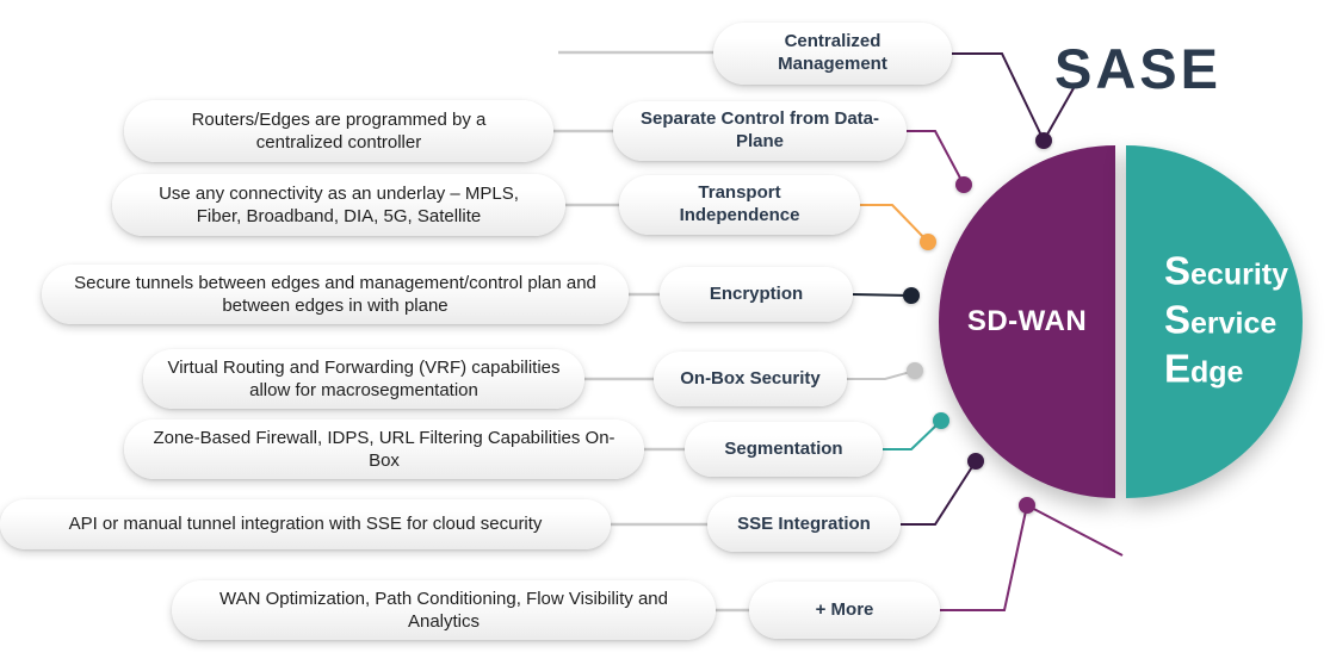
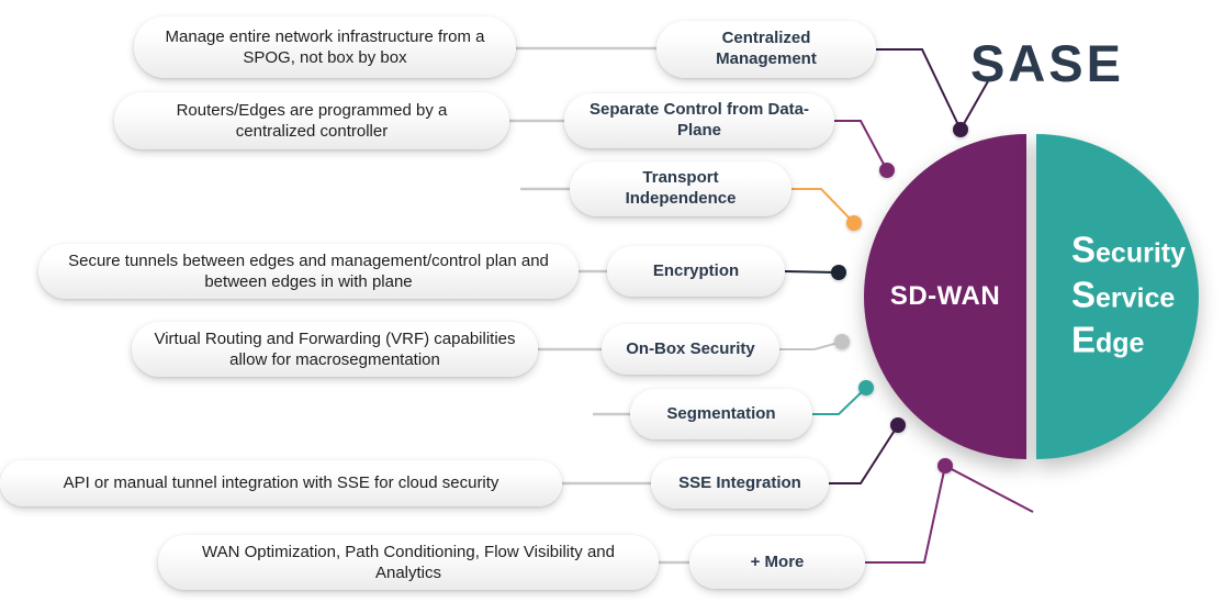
  SASE
  SD-WAN
  Security
  Service
  Edge
+ Manage entire network infrastructure from a SPOG, not box by box
  Centralized Management
  Routers/Edges are programmed by a centralized controller
  Separate Control from Data-Plane
- Use any connectivity as an underlay – MPLS, Fiber, Broadband, DIA, 5G, Satellite
  Transport Independence
  Secure tunnels between edges and management/control plan and between edges in with plane
  Encryption
  Virtual Routing and Forwarding (VRF) capabilities allow for macrosegmentation
  On-Box Security
- Zone-Based Firewall, IDPS, URL Filtering Capabilities On-Box
  Segmentation
  API or manual tunnel integration with SSE for cloud security
  SSE Integration
  WAN Optimization, Path Conditioning, Flow Visibility and Analytics
  + More
